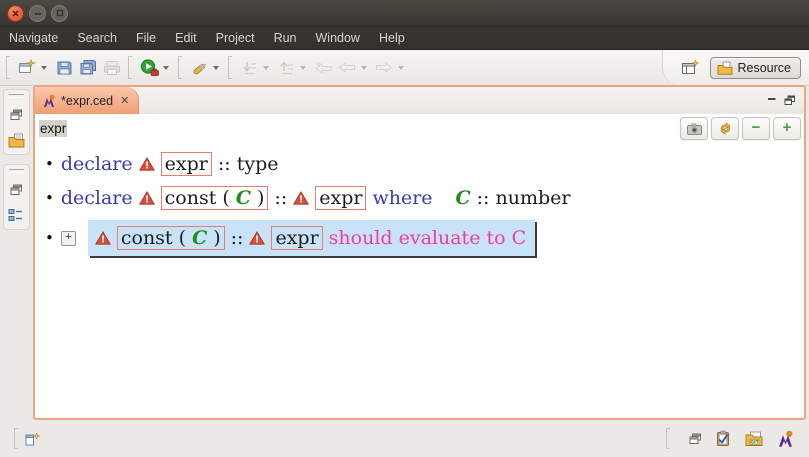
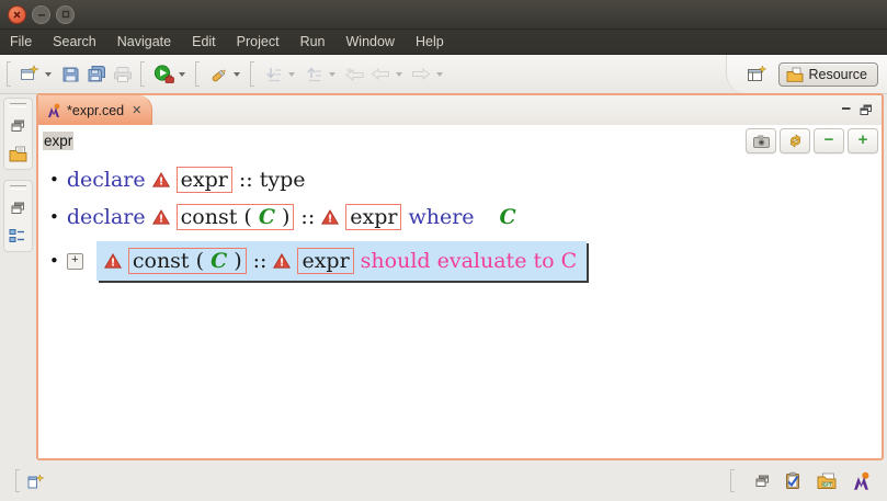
- Navigate
+ File
  Search
- File
+ Navigate
  Edit
  Project
  Run
  Window
  Help
  Resource
  *expr.ced
  ✕
  expr
  −
  +
  •
  declare
  !
  expr
  :: type
  •
  declare
  !
  const (
  C
  )
  ::
  !
  expr
  where
  C
- :: number
  •
  +
  !
  const (
  C
  )
  ::
  !
  expr
  should evaluate to C
